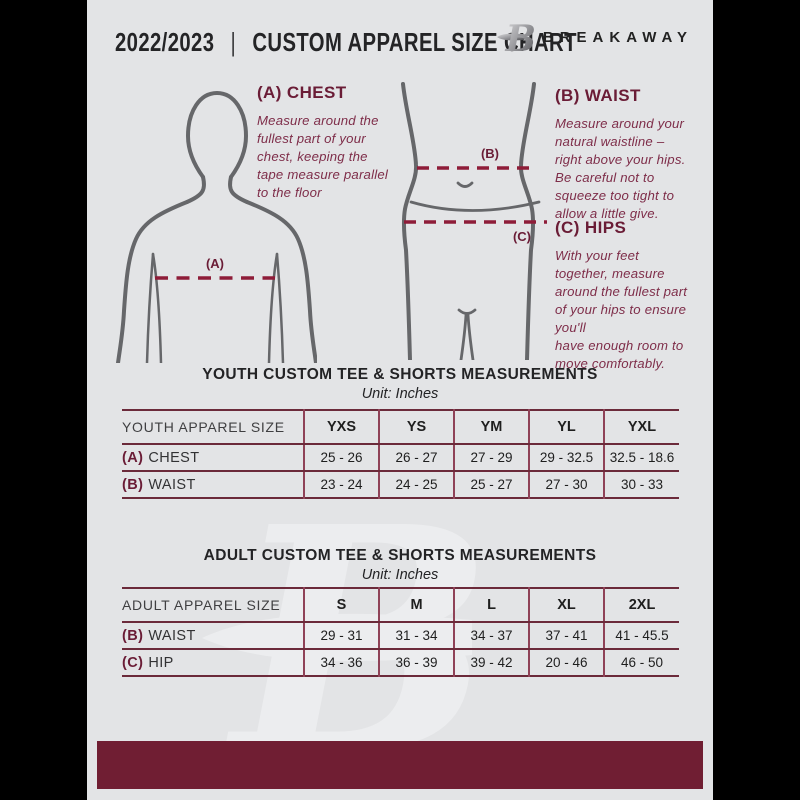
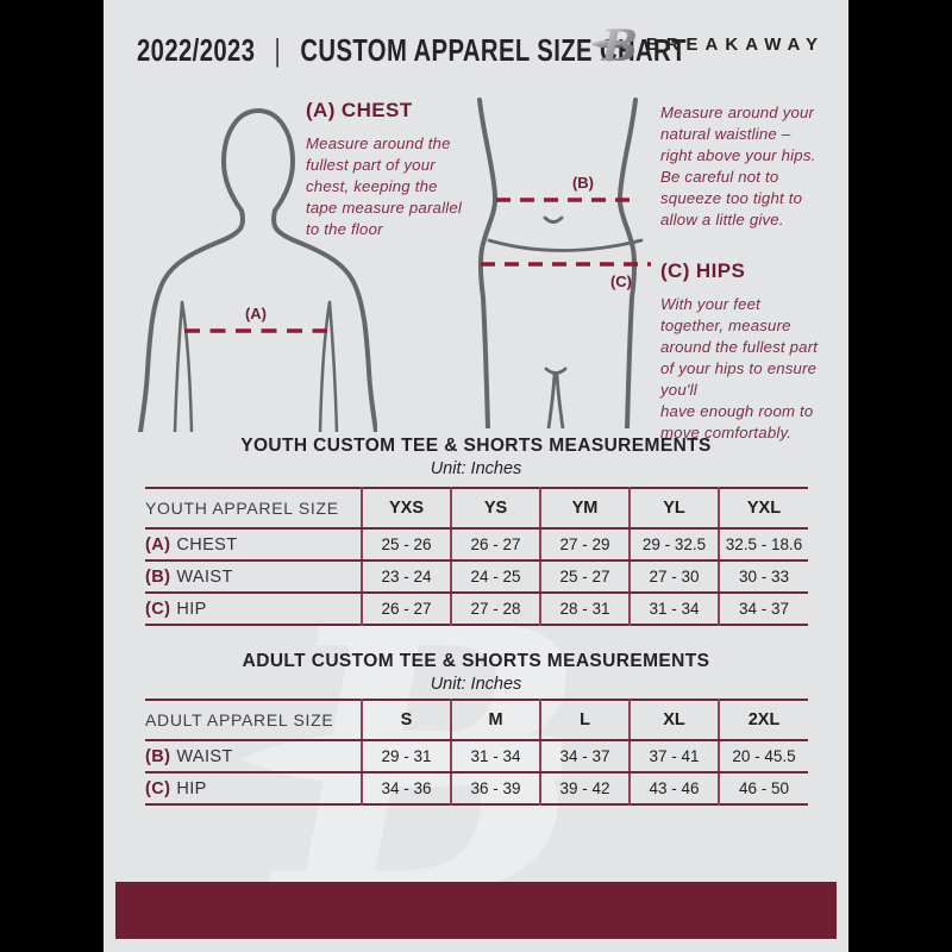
  2022/2023 | CUSTOM APPAREL SIZE CHART
  B
  BREAKAWAY
  B
  (A)
  (B)
  (C)
  (A) CHEST
  Measure around the
  fullest part of your
  chest, keeping the
  tape measure parallel
  to the floor
- (B) WAIST
  Measure around your
  natural waistline –
  right above your hips.
  Be careful not to
  squeeze too tight to
  allow a little give.
  (C) HIPS
  With your feet
  together, measure
  around the fullest part
  of your hips to ensure
  you'll
  have enough room to
  move comfortably.
  YOUTH CUSTOM TEE & SHORTS MEASUREMENTS
  Unit: Inches
  YOUTH APPAREL SIZE	YXS	YS	YM	YL	YXL
  (A) CHEST	25 - 26	26 - 27	27 - 29	29 - 32.5	32.5 - 18.6
  (B) WAIST	23 - 24	24 - 25	25 - 27	27 - 30	30 - 33
+ (C) HIP	26 - 27	27 - 28	28 - 31	31 - 34	34 - 37
  ADULT CUSTOM TEE & SHORTS MEASUREMENTS
  Unit: Inches
  ADULT APPAREL SIZE	S	M	L	XL	2XL
- (B) WAIST	29 - 31	31 - 34	34 - 37	37 - 41	41 - 45.5
+ (B) WAIST	29 - 31	31 - 34	34 - 37	37 - 41	20 - 45.5
- (C) HIP	34 - 36	36 - 39	39 - 42	20 - 46	46 - 50
+ (C) HIP	34 - 36	36 - 39	39 - 42	43 - 46	46 - 50
